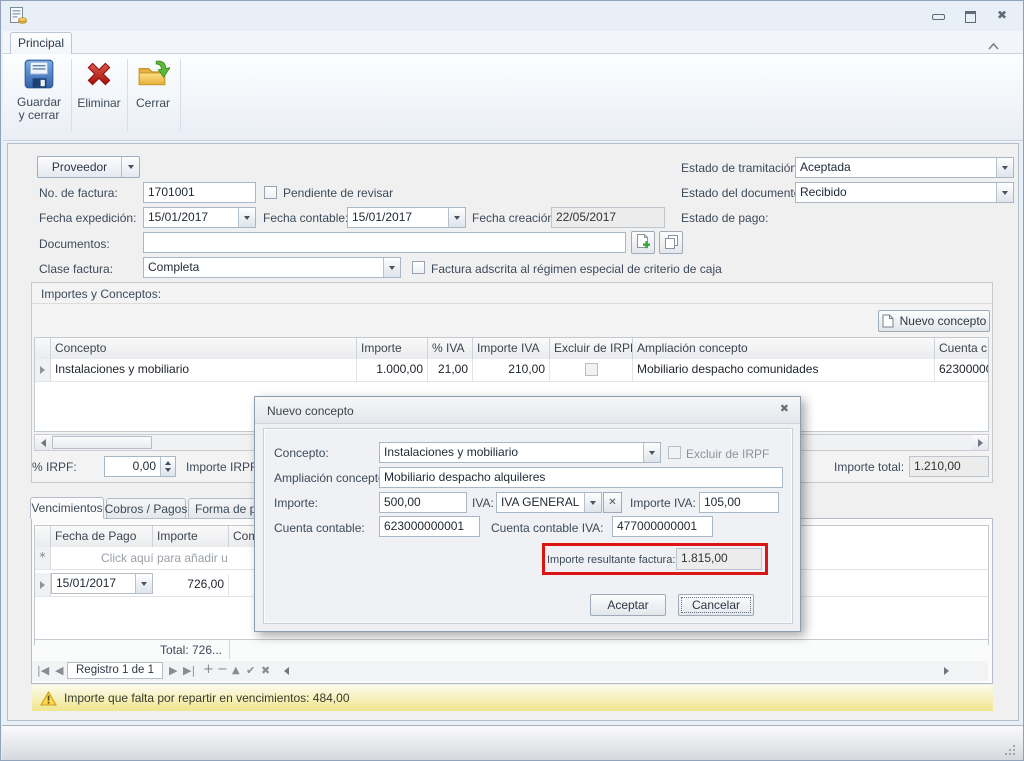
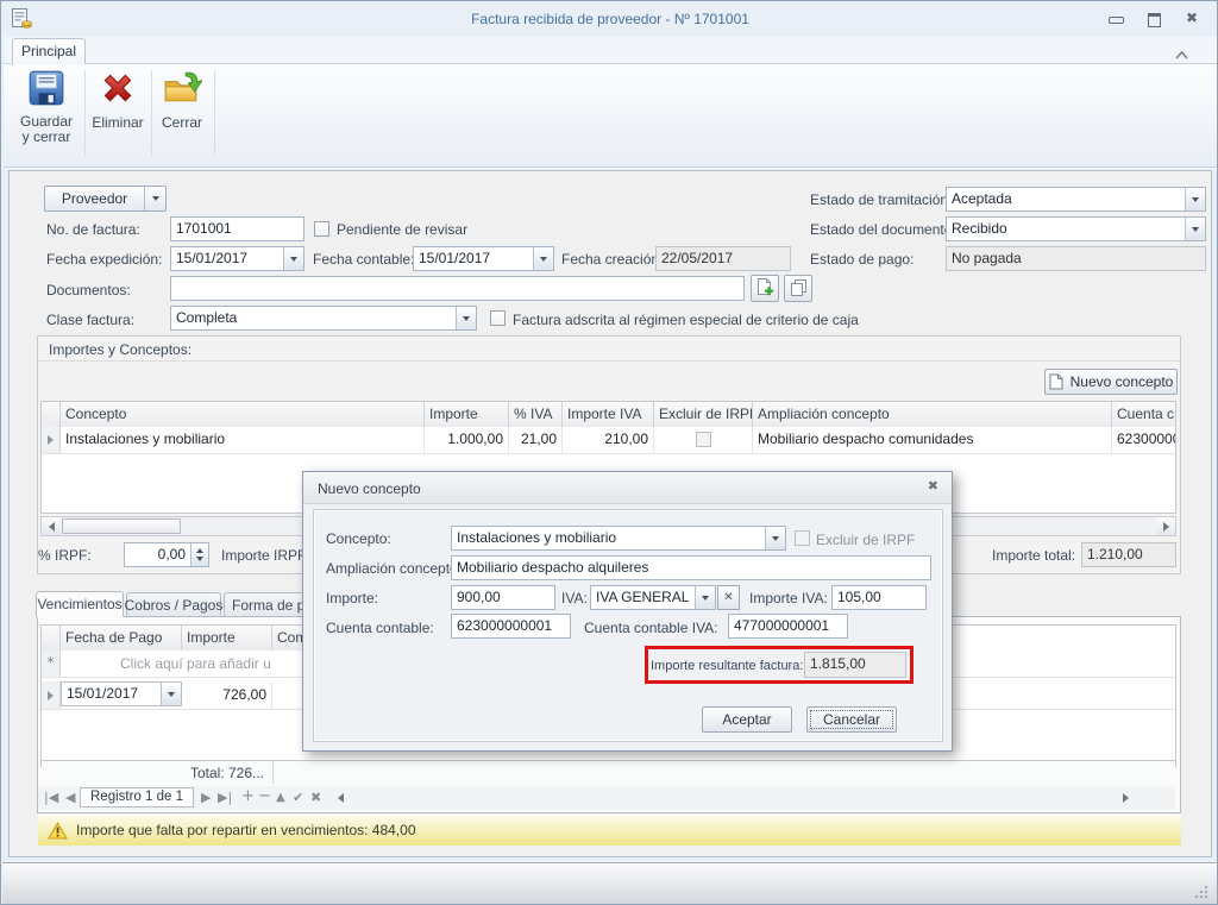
+ Factura recibida de proveedor - Nº 1701001
  ✖
  Principal
  Guardar
  y cerrar
  Eliminar
  Cerrar
  Proveedor
  Estado de tramitación
  Aceptada
  No. de factura:
  1701001
  Pendiente de revisar
  Estado del document
  Recibido
  Fecha expedición:
  15/01/2017
  Fecha contable
  15/01/2017
  Fecha creació
  22/05/2017
  Estado de pago:
+ No pagada
  Documentos:
  Clase factura:
  Completa
  Factura adscrita al régimen especial de criterio de caja
  Importes y Conceptos:
  Nuevo concepto
  Concepto
  Importe
  % IVA
  Importe IVA
  Excluir de IRP
  Ampliación concepto
  Cuenta c
  Instalaciones y mobiliario
  1.000,00
  21,00
  210,00
  Mobiliario despacho comunidades
  6230000
  % IRPF:
  0,00
  Importe IRP
  Importe total:
  1.210,00
  Vencimientos
  Cobros / Pagos
  Forma de
  Fecha de Pago
  Importe
  *
  Click aquí para añadir u
  15/01/2017
  726,00
  Total: 726...
  |◀
  ◀
  Registro 1 de 1
  ▶
  ▶|
  +
  −
  ▲
  ✔
  ✖
  Importe que falta por repartir en vencimientos: 484,00
  Nuevo concepto
  ✖
  Concepto:
  Instalaciones y mobiliario
  Excluir de IRPF
  Ampliación concept
  Mobiliario despacho alquileres
  Importe:
- 500,00
+ 900,00
  IVA:
  IVA GENERAL
  ✕
  Importe IVA:
  105,00
  Cuenta contable:
  623000000001
  Cuenta contable IVA:
  477000000001
  Importe resultante factura:
  1.815,00
  Aceptar
  Cancelar
